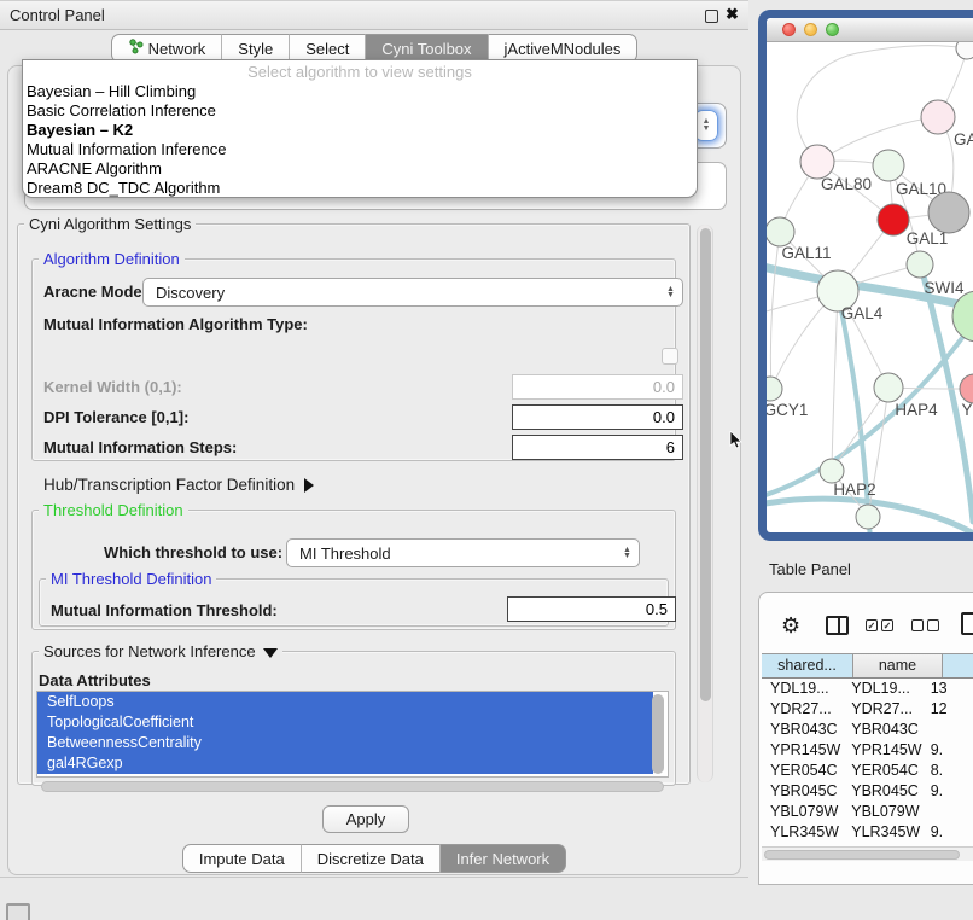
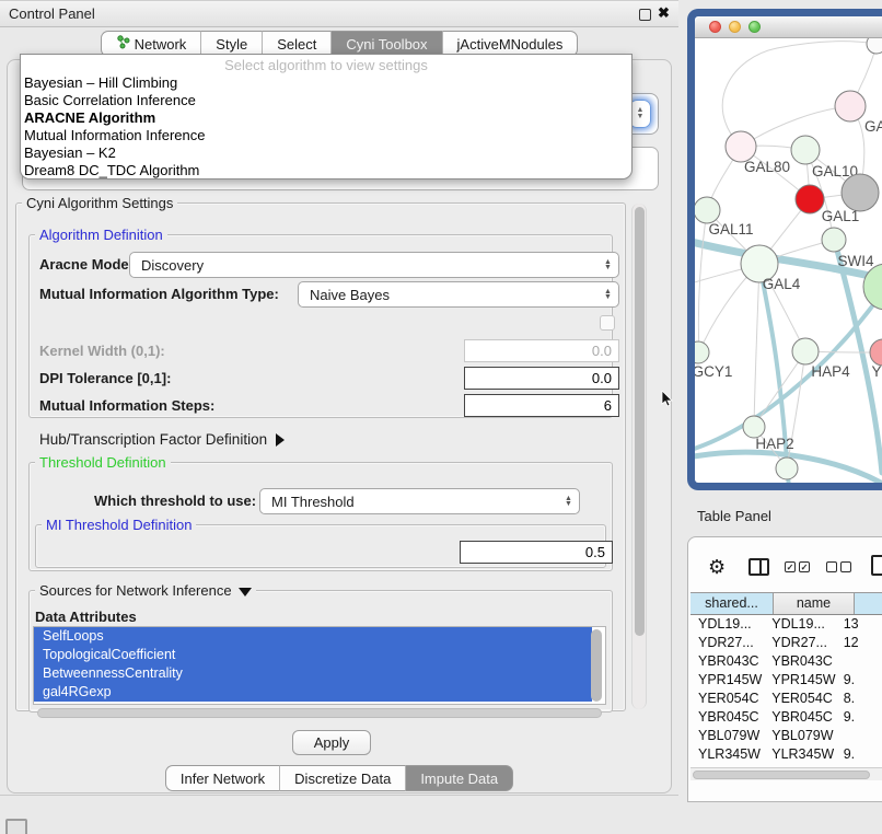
  Control Panel
  ✖
  Network
  Style
  Select
  Cyni Toolbox
  jActiveMNodules
  Select algorithm to view settings
  Bayesian – Hill Climbing
  Basic Correlation Inference
- Bayesian – K2
+ ARACNE Algorithm
  Mutual Information Inference
- ARACNE Algorithm
+ Bayesian – K2
  Dream8 DC_TDC Algorithm
  Cyni Algorithm Settings
  Algorithm Definition
  Aracne Mode
  Discovery
  Mutual Information Algorithm Type:
+ Naive Bayes
  Kernel Width (0,1):
  0.0
  DPI Tolerance [0,1]:
  0.0
  Mutual Information Steps:
  6
  Hub/Transcription Factor Definition
  Threshold Definition
  Which threshold to use:
  MI Threshold
  MI Threshold Definition
- Mutual Information Threshold:
  0.5
  Sources for Network Inference
  Data Attributes
  SelfLoops
  TopologicalCoefficient
  BetweennessCentrality
  gal4RGexp
  Apply
- Impute Data
+ Infer Network
  Discretize Data
- Infer Network
+ Impute Data
  GAL80
  GAL10
  GAL1
  GAL11
  SWI4
  GAL4
  GCY1
  HAP4
  Y
  HAP2
  Table Panel
  ⚙
  ✓
  ✓
  shared...
  name
  YDL19...
  YDL19...
  13
  YDR27...
  YDR27...
  12
  YBR043C
  YBR043C
  YPR145W
  YPR145W
  9.
  YER054C
  YER054C
  8.
  YBR045C
  YBR045C
  9.
  YBL079W
  YBL079W
  YLR345W
  YLR345W
  9.
